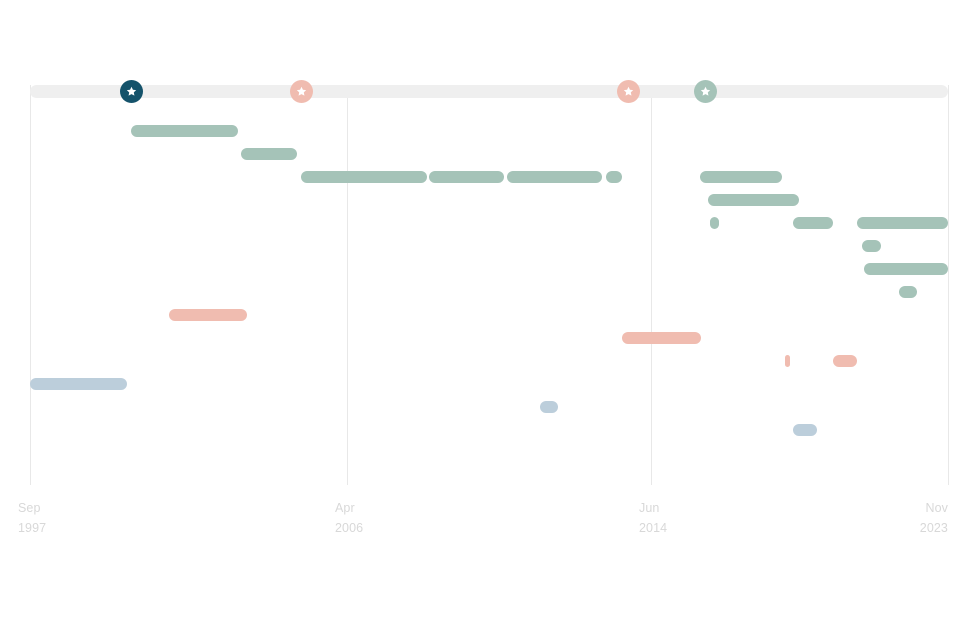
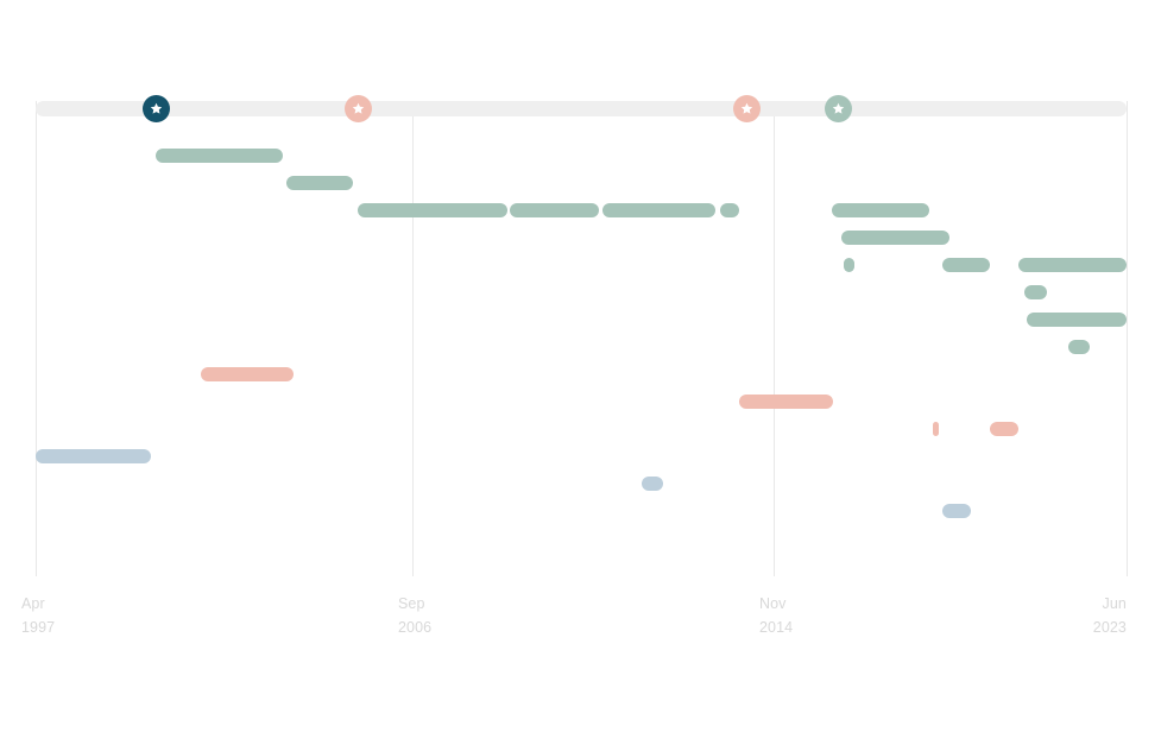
- Sep
+ Apr
  1997
- Apr
+ Sep
  2006
- Jun
+ Nov
  2014
- Nov
+ Jun
  2023
